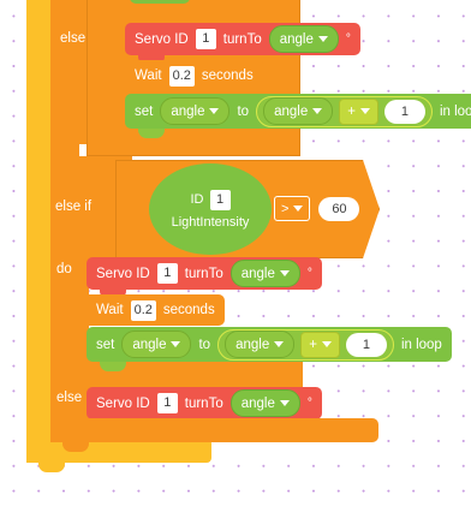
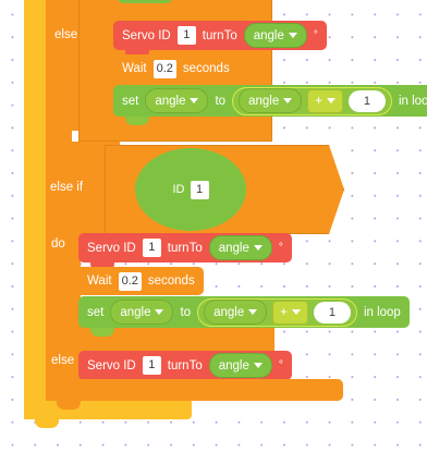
  else
  Servo ID
  1
  turnTo
  angle
  °
  Wait
  0.2
  seconds
  set
  angle
  to
  angle
  +
  1
  in loo
  else if
  ID
  1
- LightIntensity
- >
- 60
  do
  Servo ID
  1
  turnTo
  angle
  °
  Wait
  0.2
  seconds
  set
  angle
  to
  angle
  +
  1
  in loop
  else
  Servo ID
  1
  turnTo
  angle
  °
